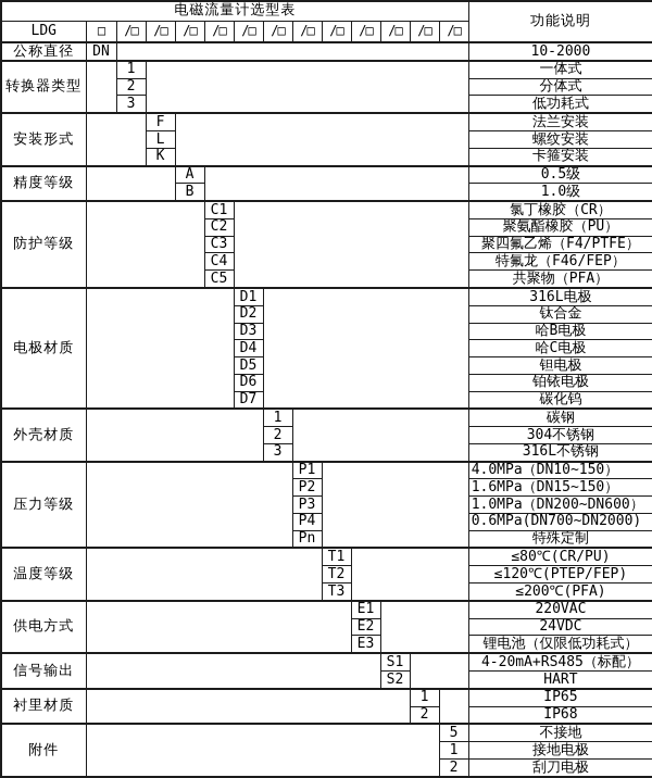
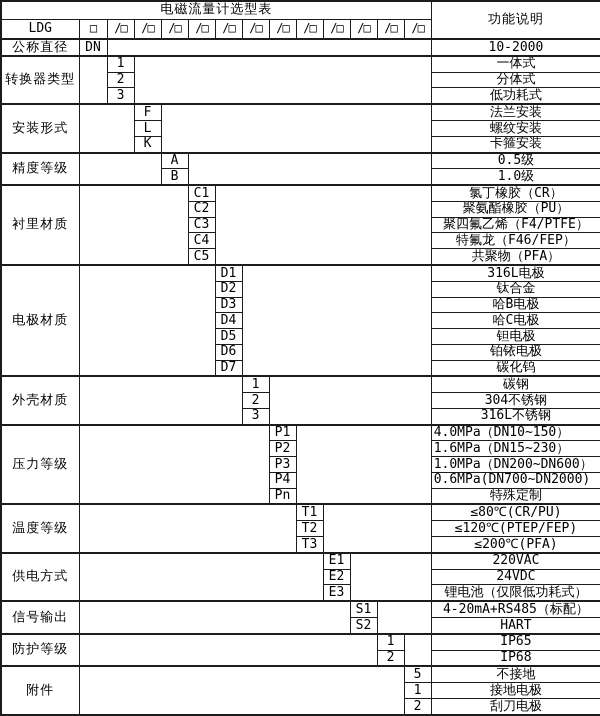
  电磁流量计选型表	功能说明
  LDG	□	/□	/□	/□	/□	/□	/□	/□	/□	/□	/□	/□	/□
  公称直径	DN		10-2000
  转换器类型		1		一体式
  2	分体式
  3	低功耗式
  安装形式		F		法兰安装
  L	螺纹安装
  K	卡箍安装
  精度等级		A		0.5级
  B	1.0级
- 防护等级		C1		氯丁橡胶（CR）
+ 衬里材质		C1		氯丁橡胶（CR）
  C2	聚氨酯橡胶（PU）
  C3	聚四氟乙烯（F4/PTFE）
  C4	特氟龙（F46/FEP）
  C5	共聚物（PFA）
  电极材质		D1		316L电极
  D2	钛合金
  D3	哈B电极
  D4	哈C电极
  D5	钽电极
  D6	铂铱电极
  D7	碳化钨
  外壳材质		1		碳钢
  2	304不锈钢
  3	316L不锈钢
  压力等级		P1		4.0MPa（DN10~150）
- P2	1.6MPa（DN15~150）
+ P2	1.6MPa（DN15~230）
  P3	1.0MPa（DN200~DN600）
  P4	0.6MPa(DN700~DN2000)
  Pn	特殊定制
  温度等级		T1		≤80℃(CR/PU)
  T2	≤120℃(PTEP/FEP)
  T3	≤200℃(PFA)
  供电方式		E1		220VAC
  E2	24VDC
  E3	锂电池（仅限低功耗式）
  信号输出		S1		4-20mA+RS485（标配）
  S2	HART
- 衬里材质		1		IP65
+ 防护等级		1		IP65
  2	IP68
  附件		5	不接地
  1	接地电极
  2	刮刀电极
